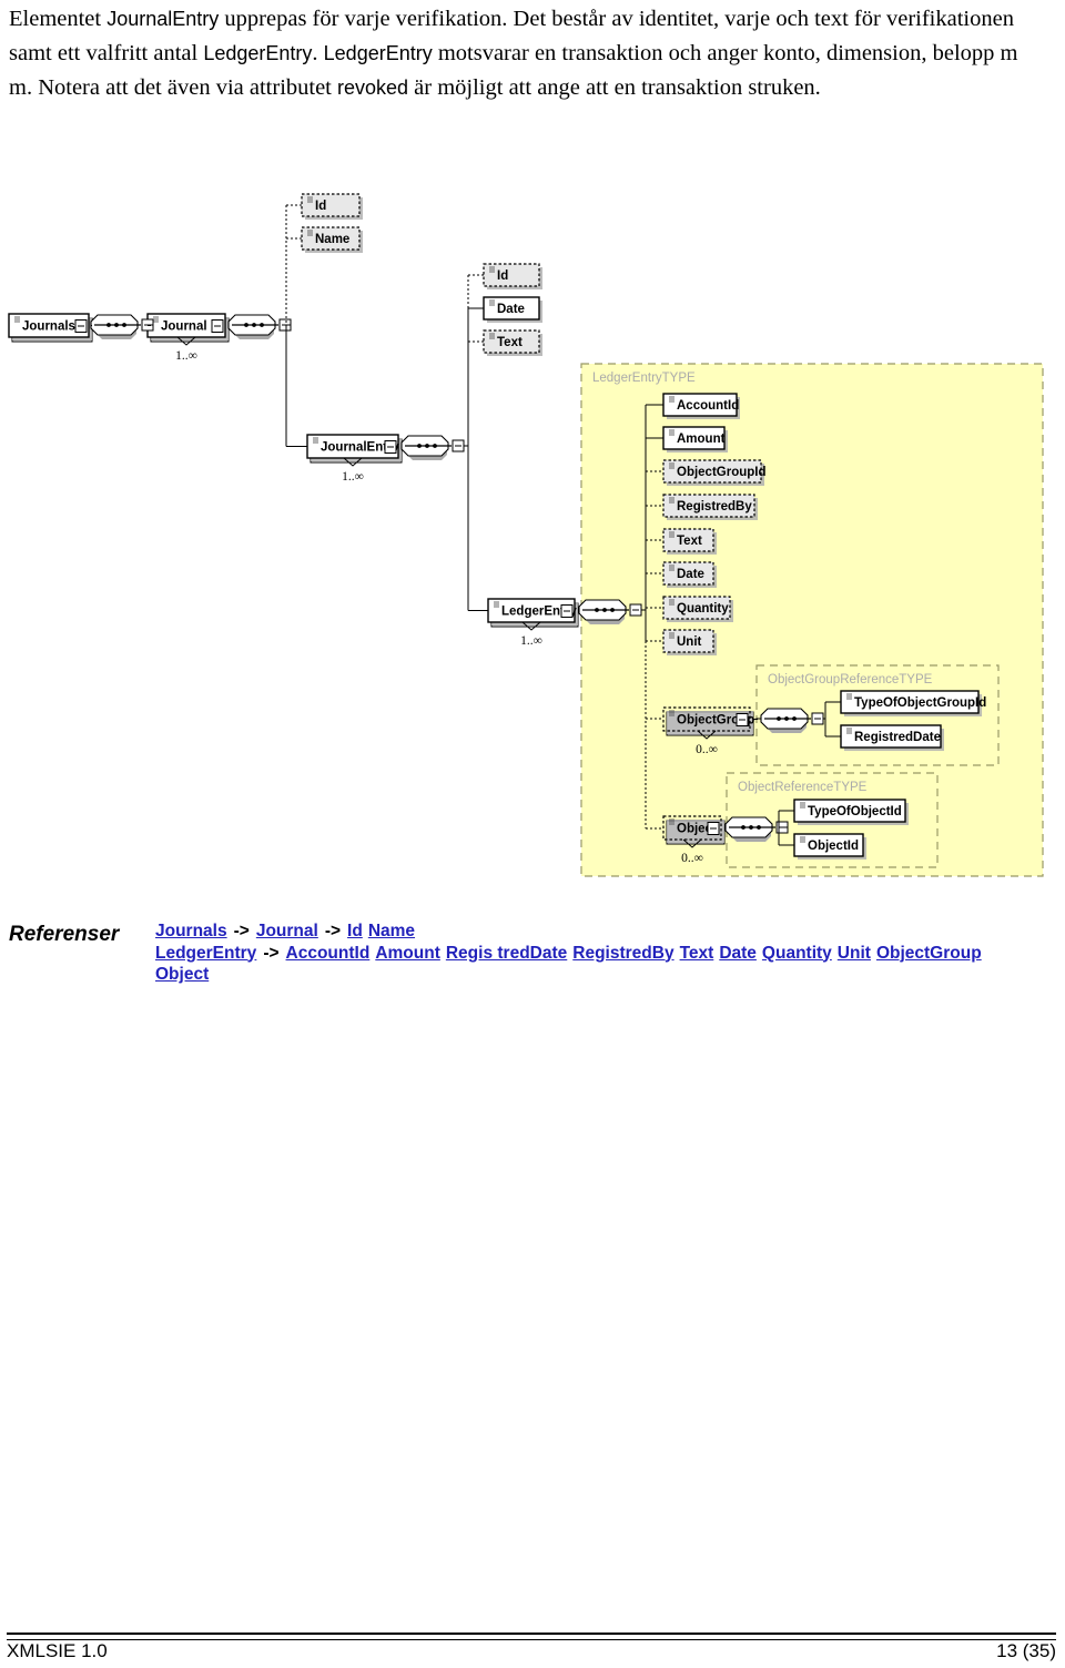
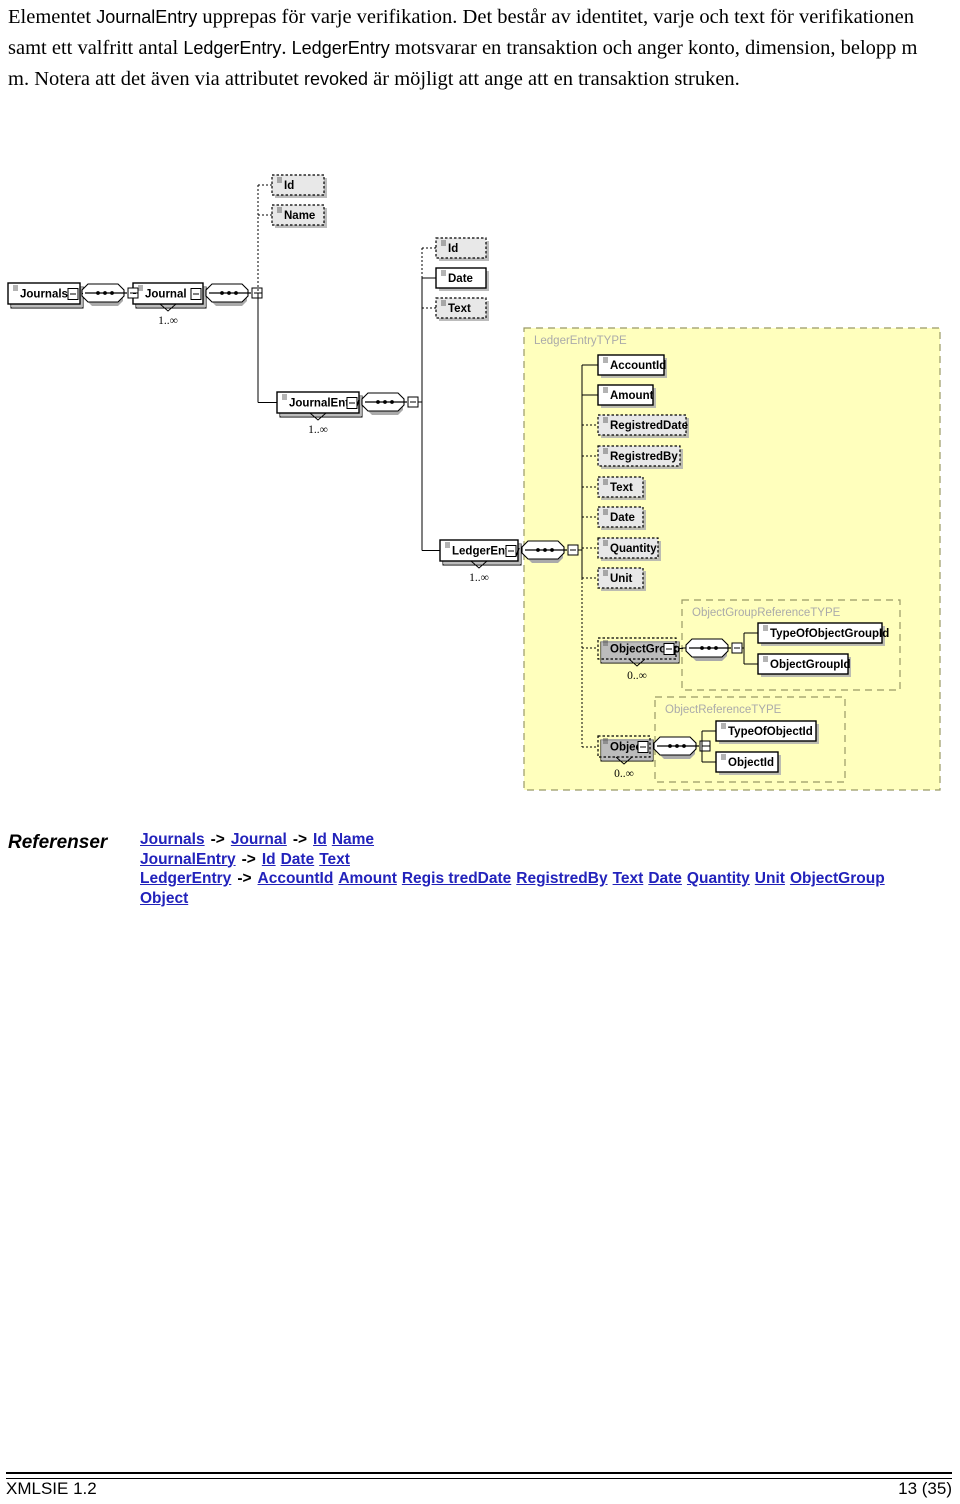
  Elementet JournalEntry upprepas för varje verifikation. Det består av identitet, varje och text för verifikationen samt ett valfritt antal LedgerEntry. LedgerEntry motsvarar en transaktion och anger konto, dimension, belopp m m. Notera att det även via attributet revoked är möjligt att ange att en transaktion struken.
  LedgerEntryTYPE
  ObjectGroupReferenceTYPE
  ObjectReferenceTYPE
  Journals
  Journal
  1..∞
  Id
  Name
  Id
  Date
  Text
  JournalEn
  1..∞
  LedgerEny
  1..∞
  AccountId
  Amount
- ObjectGroupId
+ RegistredDate
  RegistredBy
  Text
  Date
  Quantity
  Unit
  ObjectGrop
  0..∞
  TypeOfObjectGroupId
- RegistredDate
+ ObjectGroupId
  0..∞
  TypeOfObjectId
  ObjectId
  Referenser
  Journals -> Journal -> Id Name
+ JournalEntry -> Id Date Text
  LedgerEntry -> AccountId Amount Regis tredDate RegistredBy Text Date Quantity Unit ObjectGroup
  Object
- XMLSIE 1.0
+ XMLSIE 1.2
  13 (35)
